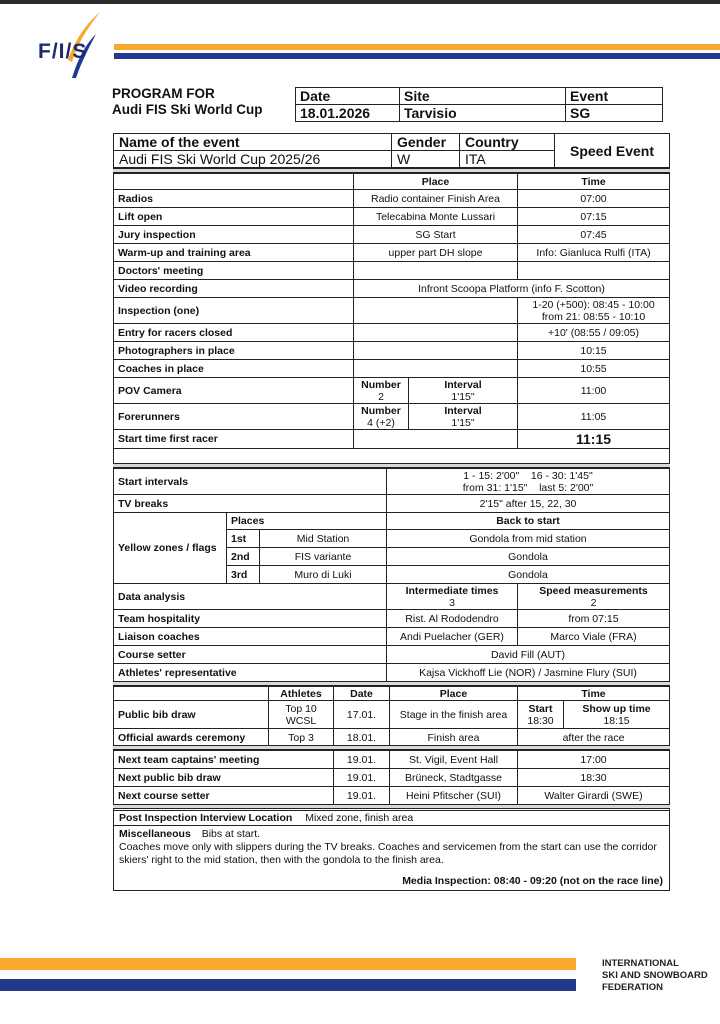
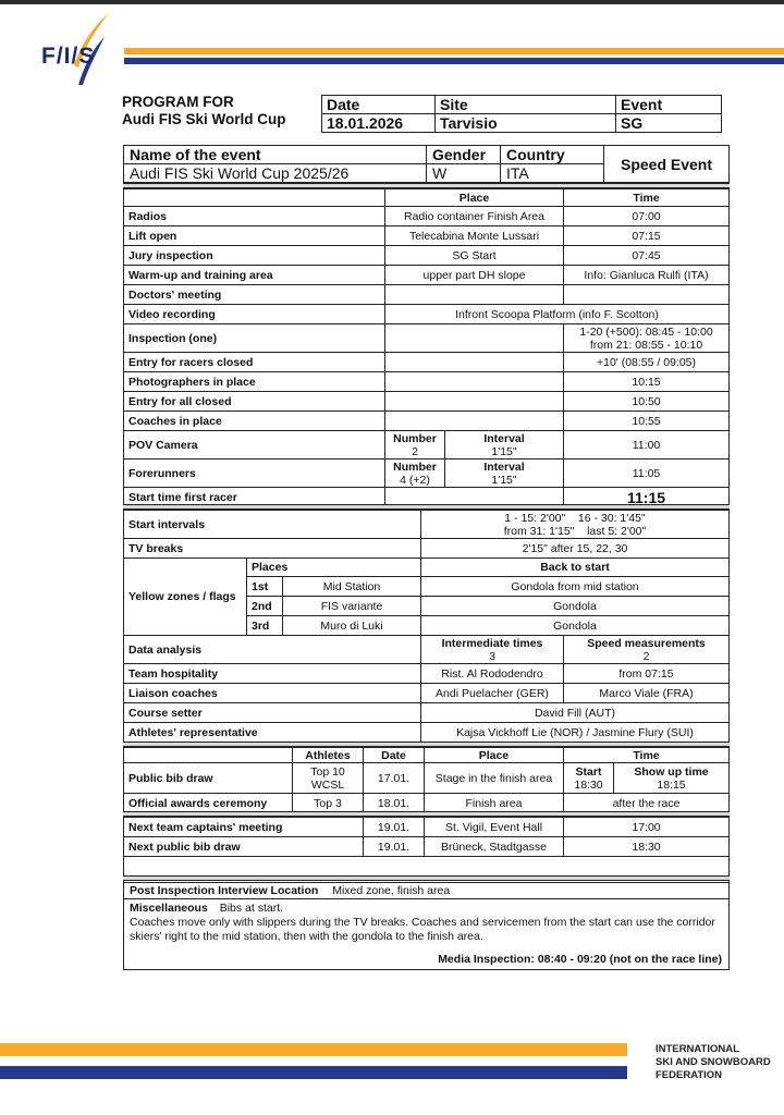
  F/I/S
  PROGRAM FOR
  Audi FIS Ski World Cup
  Date	Site	Event
  18.01.2026	Tarvisio	SG
  Name of the event	Gender	Country	Speed Event
  Audi FIS Ski World Cup 2025/26	W	ITA
  	Place	Time
  Radios	Radio container Finish Area	07:00
  Lift open	Telecabina Monte Lussari	07:15
  Jury inspection	SG Start	07:45
  Warm-up and training area	upper part DH slope	Info: Gianluca Rulfi (ITA)
  Doctors' meeting
  Video recording	Infront Scoopa Platform (info F. Scotton)
  Inspection (one)		1-20 (+500): 08:45 - 10:00from 21: 08:55 - 10:10
  Entry for racers closed		+10' (08:55 / 09:05)
  Photographers in place		10:15
+ Entry for all closed		10:50
  Coaches in place		10:55
  POV Camera	Number2	Interval1'15"	11:00
  Forerunners	Number4 (+2)	Interval1'15"	11:05
  Start time first racer		11:15
  Start intervals	1 - 15: 2'00" 16 - 30: 1'45"from 31: 1'15" last 5: 2'00"
  TV breaks	2'15" after 15, 22, 30
  Yellow zones / flags	Places	Back to start
  1st	Mid Station	Gondola from mid station
  2nd	FIS variante	Gondola
  3rd	Muro di Luki	Gondola
  Data analysis	Intermediate times3	Speed measurements2
  Team hospitality	Rist. Al Rododendro	from 07:15
  Liaison coaches	Andi Puelacher (GER)	Marco Viale (FRA)
  Course setter	David Fill (AUT)
  Athletes' representative	Kajsa Vickhoff Lie (NOR) / Jasmine Flury (SUI)
  	Athletes	Date	Place	Time
  Public bib draw	Top 10WCSL	17.01.	Stage in the finish area	Start18:30	Show up time18:15
  Official awards ceremony	Top 3	18.01.	Finish area	after the race
  Next team captains' meeting	19.01.	St. Vigil, Event Hall	17:00
  Next public bib draw	19.01.	Brüneck, Stadtgasse	18:30
- Next course setter	19.01.	Heini Pfitscher (SUI)	Walter Girardi (SWE)
  Post Inspection Interview Location Mixed zone, finish area
  Miscellaneous Bibs at start.
  Coaches move only with slippers during the TV breaks. Coaches and servicemen from the start can use the corridor skiers' right to the mid station, then with the gondola to the finish area.
  Media Inspection: 08:40 - 09:20 (not on the race line)
  INTERNATIONAL
  SKI AND SNOWBOARD
  FEDERATION
